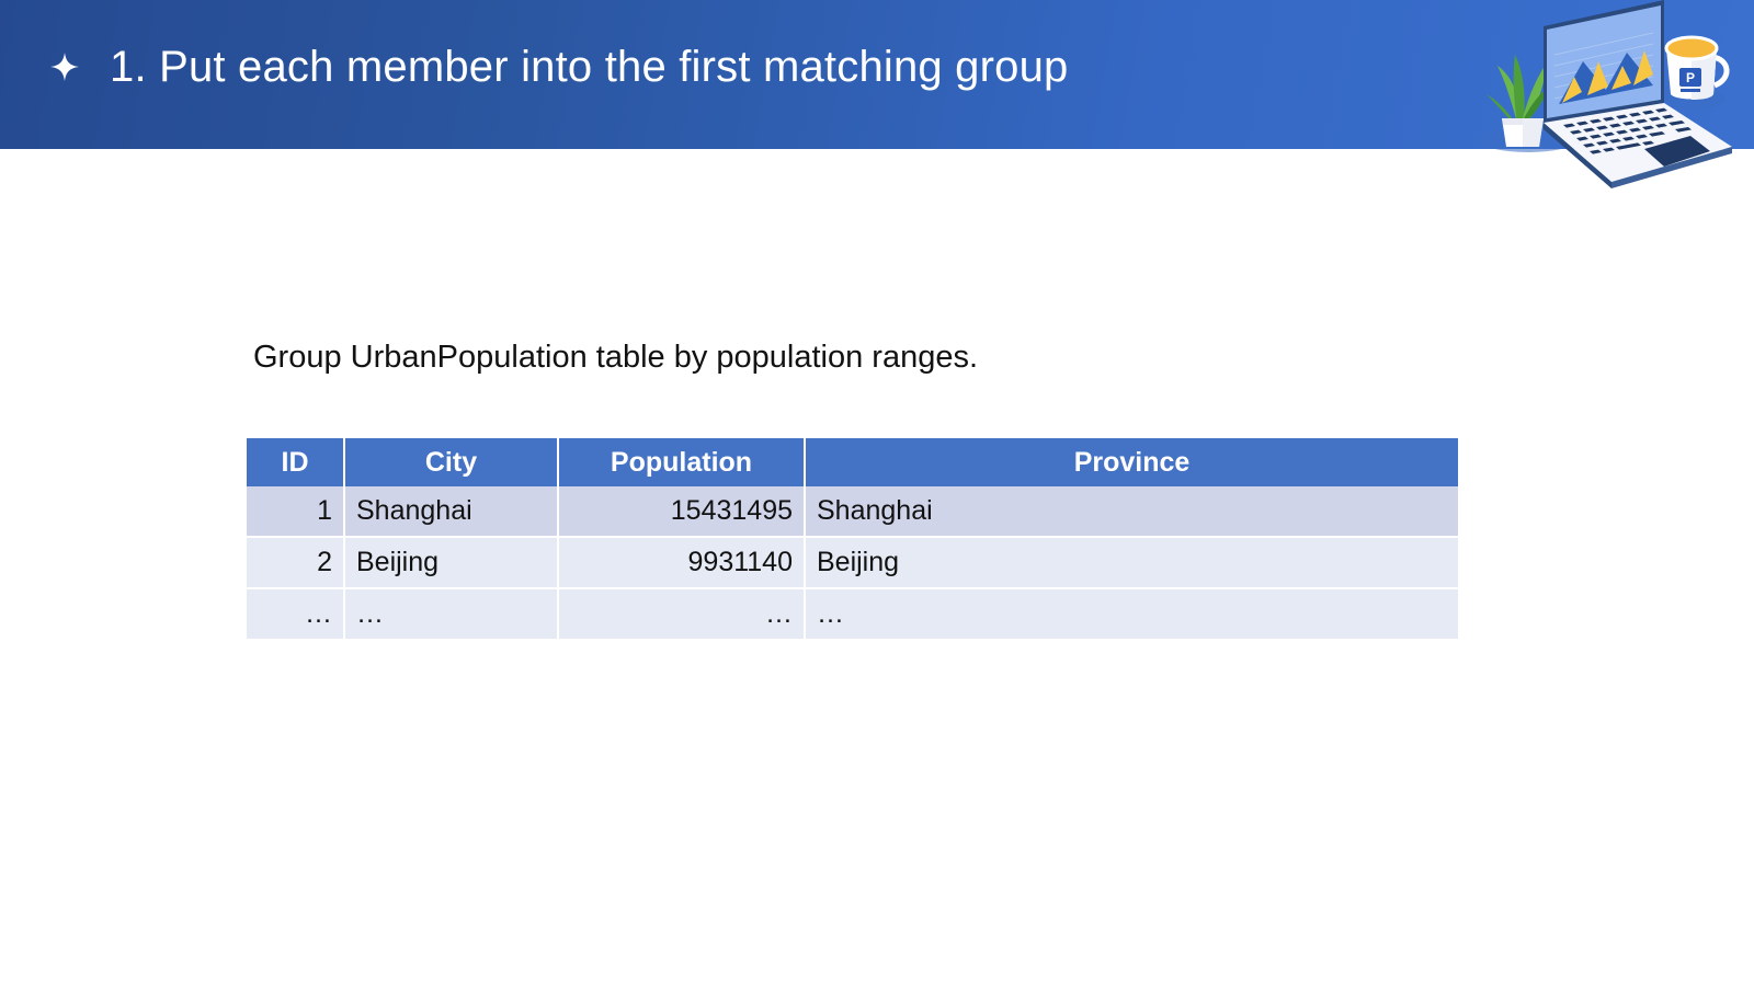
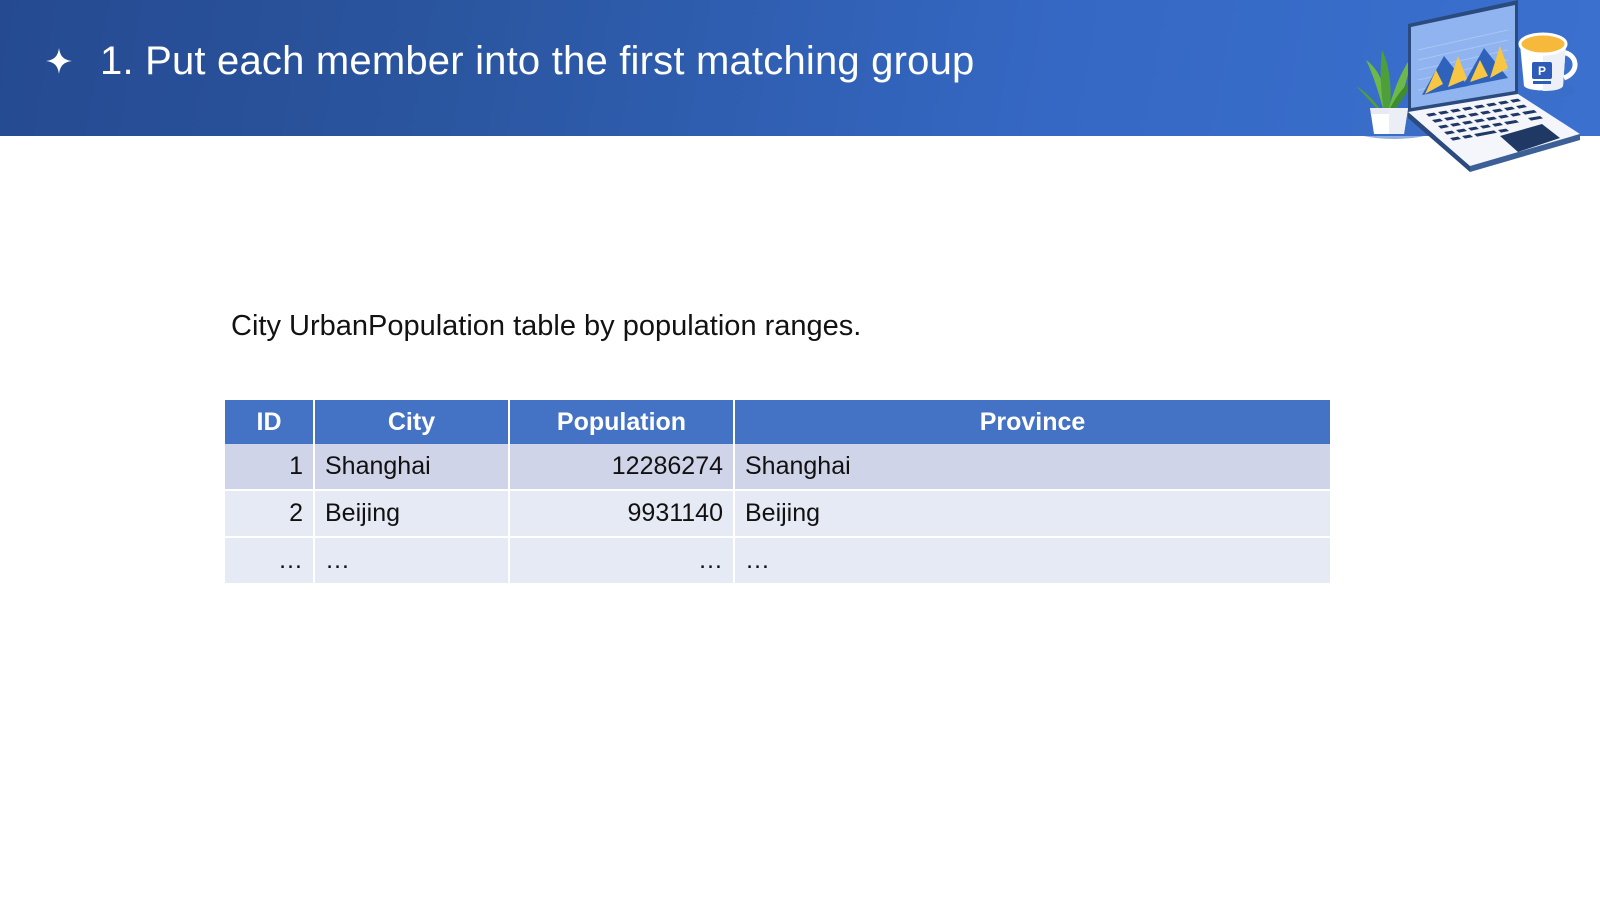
  1. Put each member into the first matching group
  P
- Group UrbanPopulation table by population ranges.
+ City UrbanPopulation table by population ranges.
  ID	City	Population	Province
- 1	Shanghai	15431495	Shanghai
+ 1	Shanghai	12286274	Shanghai
  2	Beijing	9931140	Beijing
  …	…	…	…
